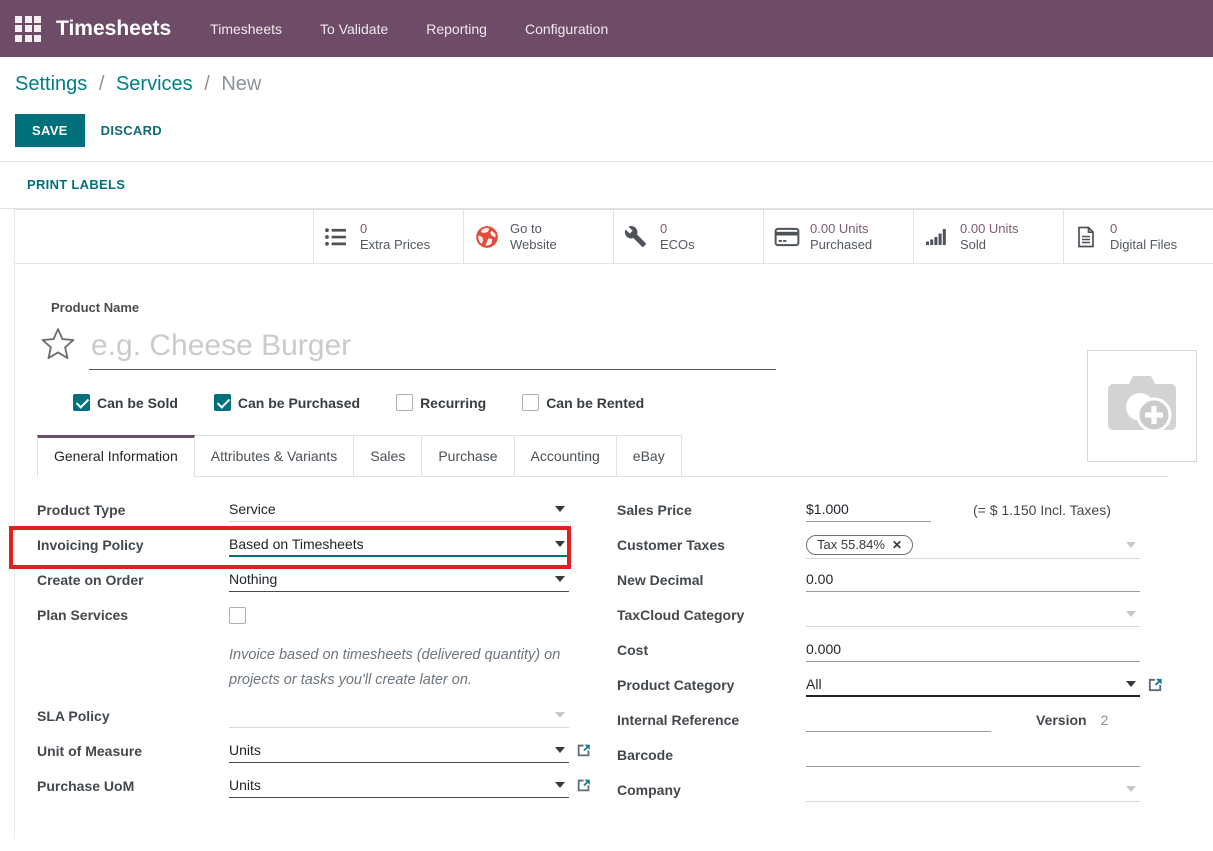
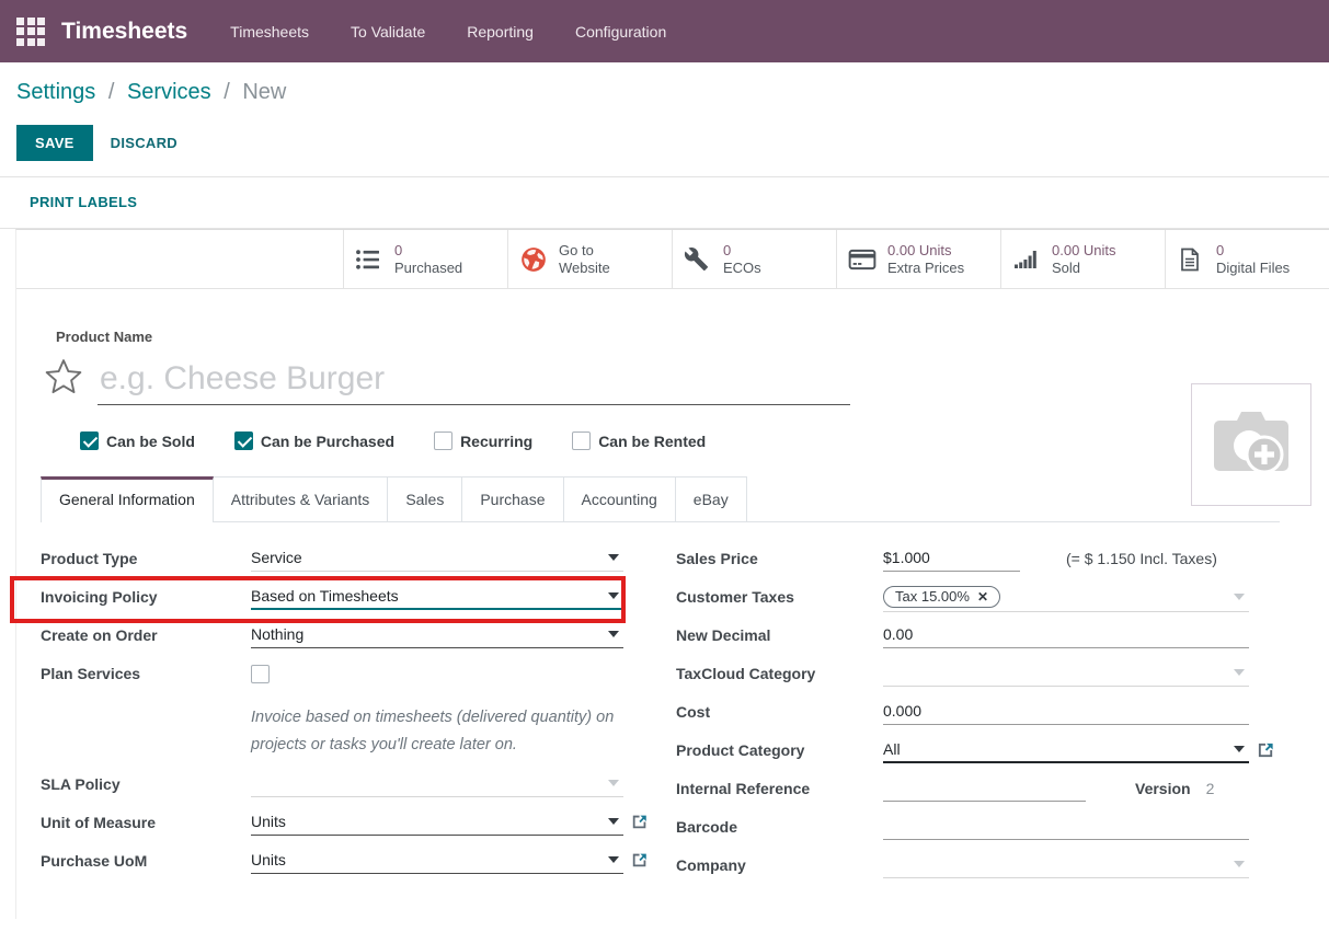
  Timesheets
  Timesheets
  To Validate
  Reporting
  Configuration
  Settings / Services / New
  SAVE
  DISCARD
  PRINT LABELS
  0
- Extra Prices
+ Purchased
  Go to
  Website
  0
  ECOs
  0.00 Units
- Purchased
+ Extra Prices
  0.00 Units
  Sold
  0
  Digital Files
  Product Name
  e.g. Cheese Burger
  Can be Sold
  Can be Purchased
  Recurring
  Can be Rented
  General Information
  Attributes & Variants
  Sales
  Purchase
  Accounting
  eBay
  Product Type
  Service
  Invoicing Policy
  Based on Timesheets
  Create on Order
  Nothing
  Plan Services
  Invoice based on timesheets (delivered quantity) on projects or tasks you'll create later on.
  SLA Policy
  Unit of Measure
  Units
  Purchase UoM
  Units
  Sales Price
  $1.000
  (= $ 1.150 Incl. Taxes)
  Customer Taxes
- Tax 55.84%
+ Tax 15.00%
  ✕
  New Decimal
  0.00
  TaxCloud Category
  Cost
  0.000
  Product Category
  All
  Internal Reference
  Version
  2
  Barcode
  Company
